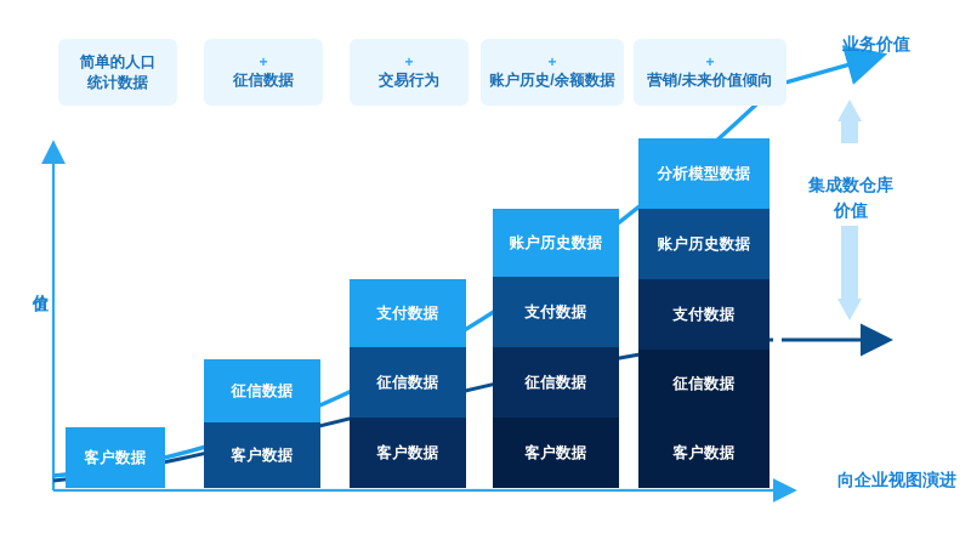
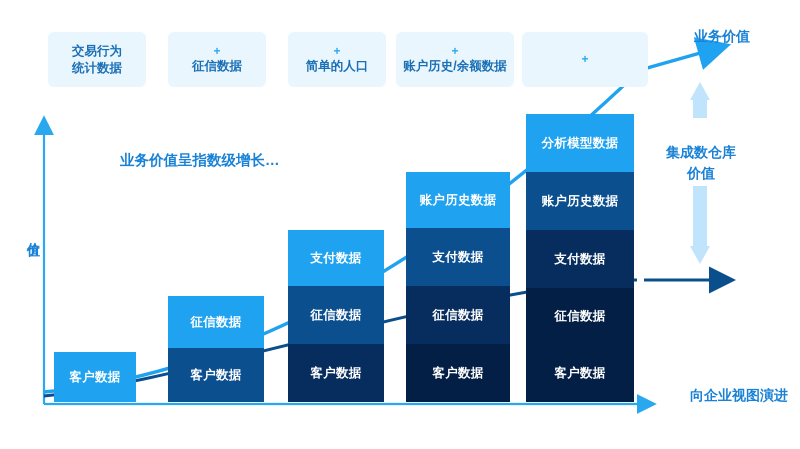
- 简单的人口
+ 交易行为
  统计数据
  +
  征信数据
  +
- 交易行为
+ 简单的人口
  +
  账户历史/余额数据
  +
- 营销/未来价值倾向
  客户数据
  征信数据
  客户数据
  支付数据
  征信数据
  客户数据
  账户历史数据
  支付数据
  征信数据
  客户数据
  分析模型数据
  账户历史数据
  支付数据
  征信数据
  客户数据
+ 业务价值呈指数级增长…
  业务价值
  集成数仓库价值
  向企业视图演进
